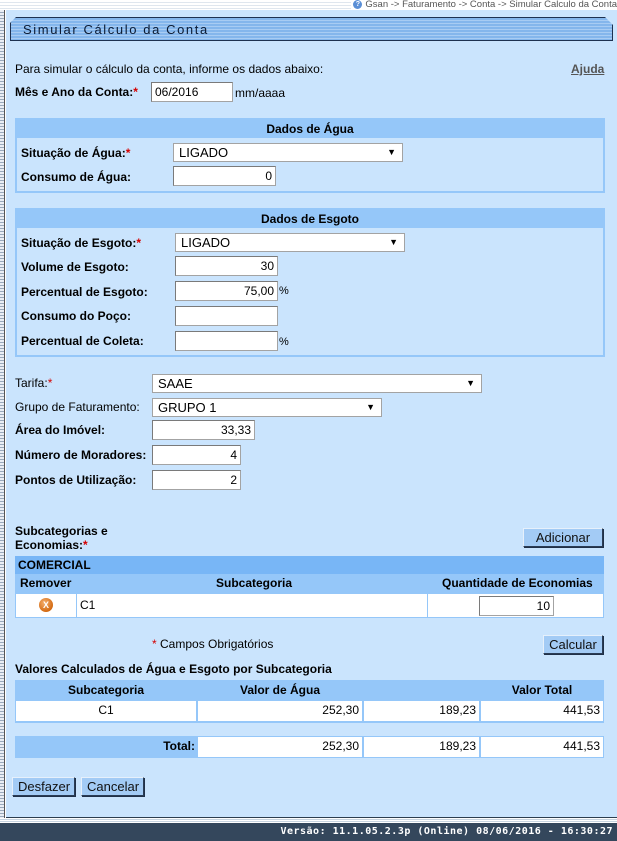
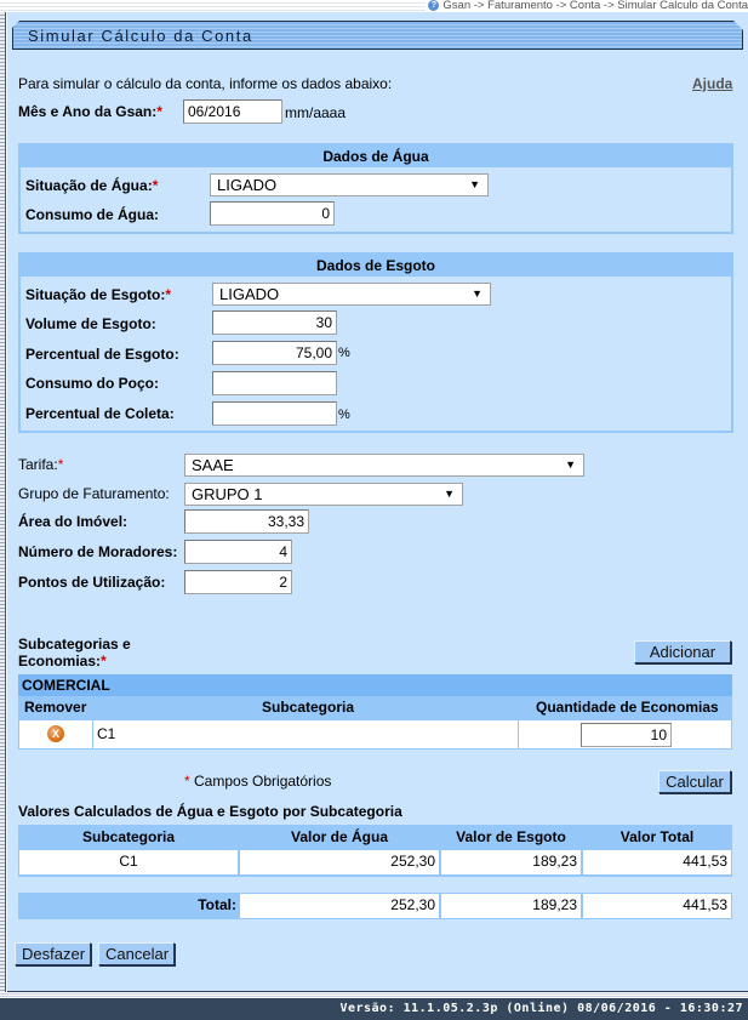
  Gsan -> Faturamento -> Conta -> Simular Calculo da Conta
  Simular Cálculo da Conta
  Para simular o cálculo da conta, informe os dados abaixo:
  Ajuda
- Mês e Ano da Conta:*
+ Mês e Ano da Gsan:*
  06/2016
  mm/aaaa
  Dados de Água
  Situação de Água:*
  LIGADO
  ▼
  Consumo de Água:
  0
  Dados de Esgoto
  Situação de Esgoto:*
  LIGADO
  ▼
  Volume de Esgoto:
  30
  Percentual de Esgoto:
  75,00
  %
  Consumo do Poço:
  Percentual de Coleta:
  %
  Tarifa:*
  SAAE
  ▼
  Grupo de Faturamento:
  GRUPO 1
  ▼
  Área do Imóvel:
  33,33
  Número de Moradores:
  4
  Pontos de Utilização:
  2
  Subcategorias e
  Economias:*
  Adicionar
  COMERCIAL
  Remover
  Subcategoria
  Quantidade de Economias
  X
  C1
  10
  * Campos Obrigatórios
  Calcular
  Valores Calculados de Água e Esgoto por Subcategoria
  Subcategoria
  Valor de Água
+ Valor de Esgoto
  Valor Total
  C1
  252,30
  189,23
  441,53
  Total:
  252,30
  189,23
  441,53
  Desfazer
  Cancelar
  Versão: 11.1.05.2.3p (Online) 08/06/2016 - 16:30:27
